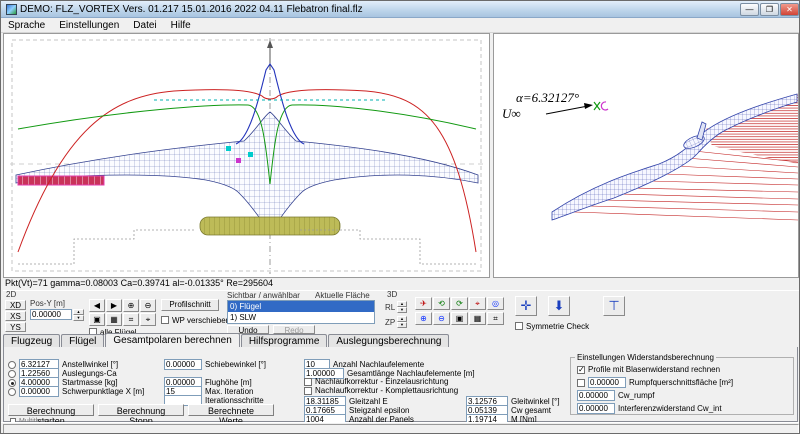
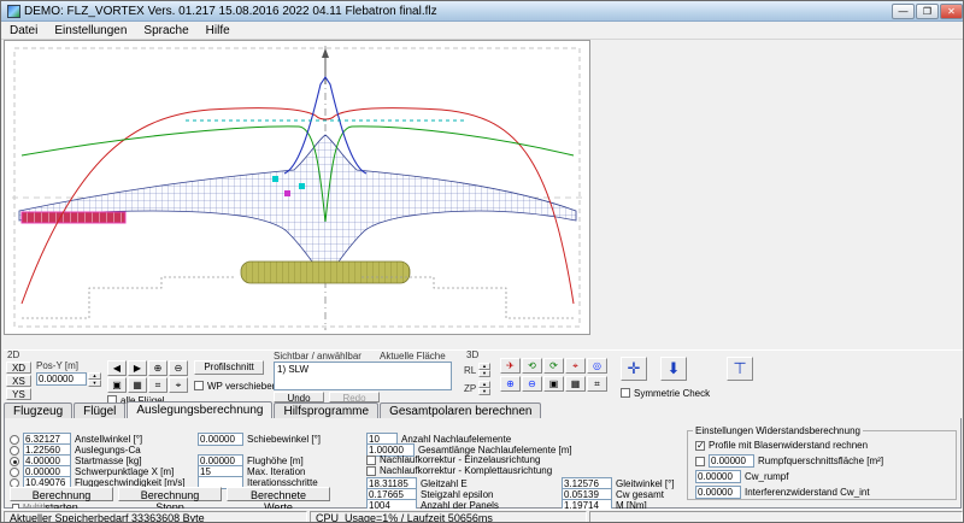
- DEMO: FLZ_VORTEX Vers. 01.217 15.01.2016 2022 04.11 Flebatron final.flz
+ DEMO: FLZ_VORTEX Vers. 01.217 15.08.2016 2022 04.11 Flebatron final.flz
  —
  ❐
  ✕
- Sprache
+ Datei
  Einstellungen
- Datei
+ Sprache
  Hilfe
- α=6.32127°
- U∞
- Pkt(Vt)=71 gamma=0.08003 Ca=0.39741 al=-0.01335° Re=295604
  2D
  XD
  XS
  YS
  Pos-Y [m]
  0.00000
  ◀
  ▶
  ⊕
  ⊖
  ▣
  ▦
  ⌗
  ⌖
  Profilschnitt
  WP verschiebe
  Sichtbar / anwählbar
  Aktuelle Fläche
- 0) Flügel
  1) SLW
  Undo
  Redo
  3D
  RL
  ZP
  ✈
  ⟲
  ⟳
  ⌖
  ◎
  ⊕
  ⊖
  ▣
  ▦
  ⌗
  ✛
  ⬇
  ⊤
  Symmetrie Check
  Flugzeug
  Flügel
- Gesamtpolaren berechnen
+ Auslegungsberechnung
  Hilfsprogramme
- Auslegungsberechnung
+ Gesamtpolaren berechnen
  6.32127
  Anstellwinkel [°]
  1.22560
  Auslegungs-Ca
  4.00000
  Startmasse [kg]
  0.00000
  Schwerpunktlage X [m]
+ 10.49076
+ Fluggeschwindigkeit [m/s]
  0.00000
  Schiebewinkel [°]
  0.00000
  Flughöhe [m]
  15
  Max. Iteration
  Iterationsschritte
  10
  Anzahl Nachlaufelemente
  1.00000
  Gesamtlänge Nachlaufelemente [m]
  Nachlaufkorrektur - Einzelausrichtung
  Nachlaufkorrektur - Komplettausrichtung
  18.31185
  Gleitzahl E
  0.17665
  Steigzahl epsilon
  1004
  Anzahl der Panels
  3.12576
  Gleitwinkel [°]
  0.05139
  Cw gesamt
  1.19714
  M [Nm]
  Einstellungen Widerstandsberechnung
  Profile mit Blasenwiderstand rechnen
  0.00000
  Rumpfquerschnittsfläche [m²]
  0.00000
  Cw_rumpf
  0.00000
  Interferenzwiderstand Cw_int
  Berechnung starten
  Berechnung Stopp
  Berechnete Werte
+ Aktueller Speicherbedarf 33363608 Byte
+ CPU_Usage=1% / Laufzeit 50656ms
